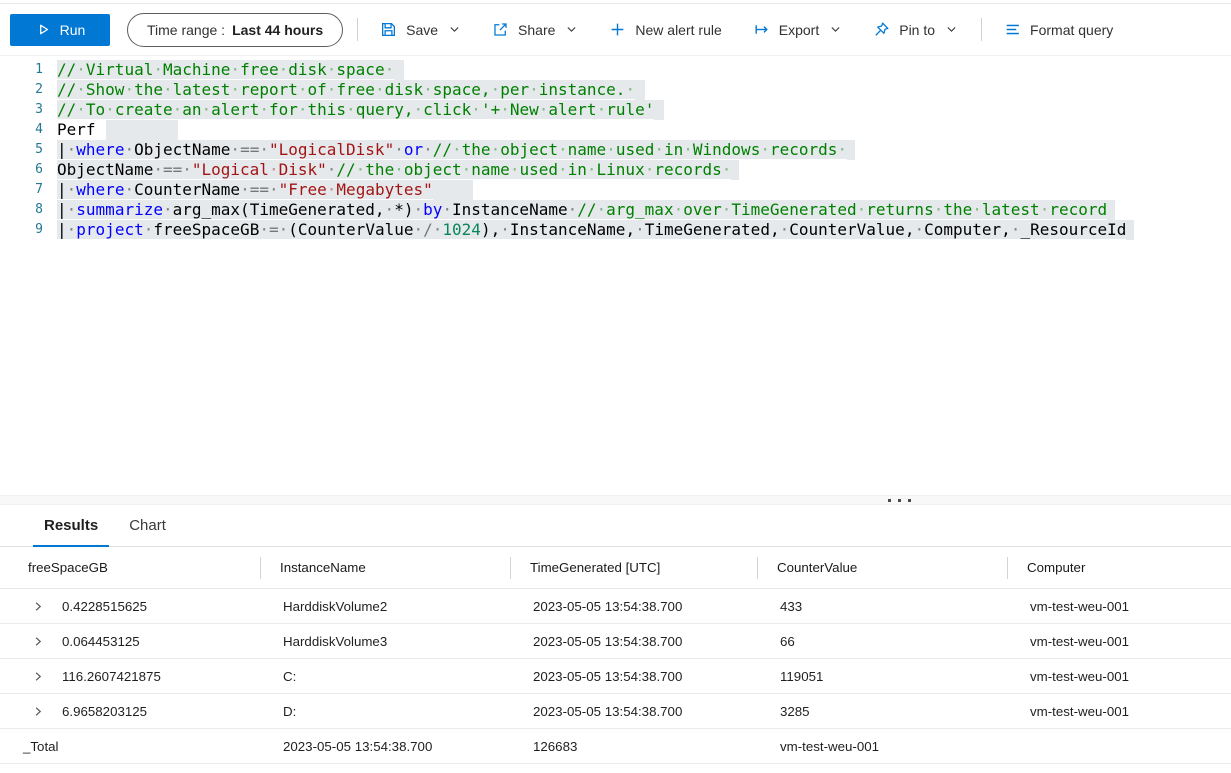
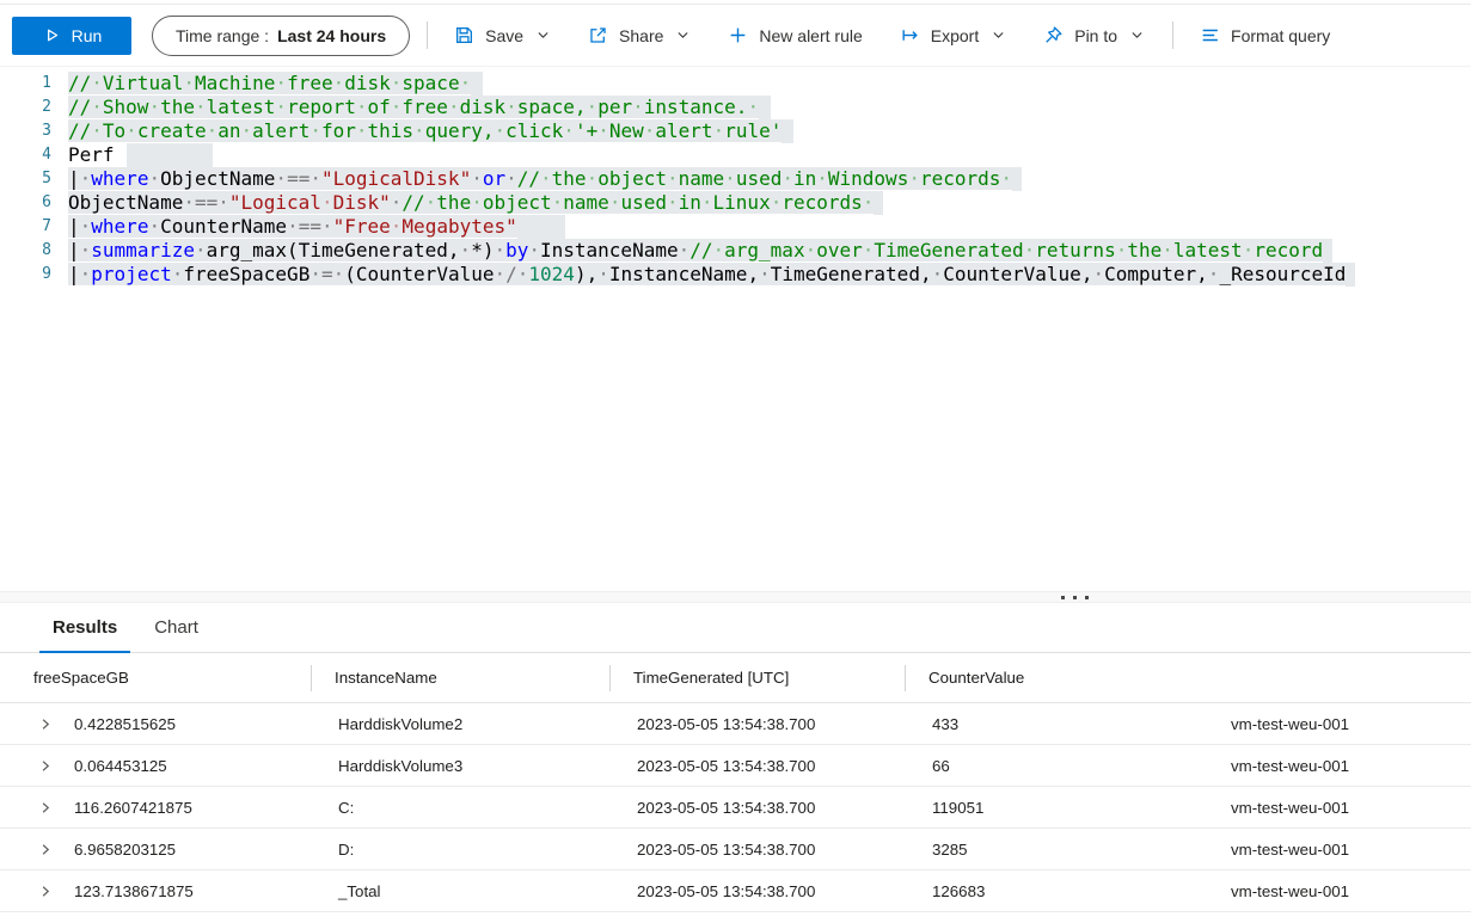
  Run
  Time range :
- Last 44 hours
+ Last 24 hours
  Save
  Share
  New alert rule
  Export
  Pin to
  Format query
  1
  //·Virtual·Machine·free·disk·space·
  2
  //·Show·the·latest·report·of·free·disk·space,·per·instance.·
  3
  //·To·create·an·alert·for·this·query,·click·'+·New·alert·rule'
  4
  Perf
  5
  |·where·ObjectName·==·"LogicalDisk"·or·//·the·object·name·used·in·Windows·records·
  6
  ObjectName·==·"Logical·Disk"·//·the·object·name·used·in·Linux·records·
  7
  |·where·CounterName·==·"Free·Megabytes"
  8
  |·summarize·arg_max(TimeGenerated,·*)·by·InstanceName·//·arg_max·over·TimeGenerated·returns·the·latest·record
  9
  |·project·freeSpaceGB·=·(CounterValue·/·1024),·InstanceName,·TimeGenerated,·CounterValue,·Computer,·_ResourceId
  Results
  Chart
  freeSpaceGB
  InstanceName
  TimeGenerated [UTC]
  CounterValue
- Computer
  0.4228515625
  HarddiskVolume2
  2023-05-05 13:54:38.700
  433
  vm-test-weu-001
  0.064453125
  HarddiskVolume3
  2023-05-05 13:54:38.700
  66
  vm-test-weu-001
  116.2607421875
  C:
  2023-05-05 13:54:38.700
  119051
  vm-test-weu-001
  6.9658203125
  D:
  2023-05-05 13:54:38.700
  3285
  vm-test-weu-001
+ 123.7138671875
  _Total
  2023-05-05 13:54:38.700
  126683
  vm-test-weu-001
